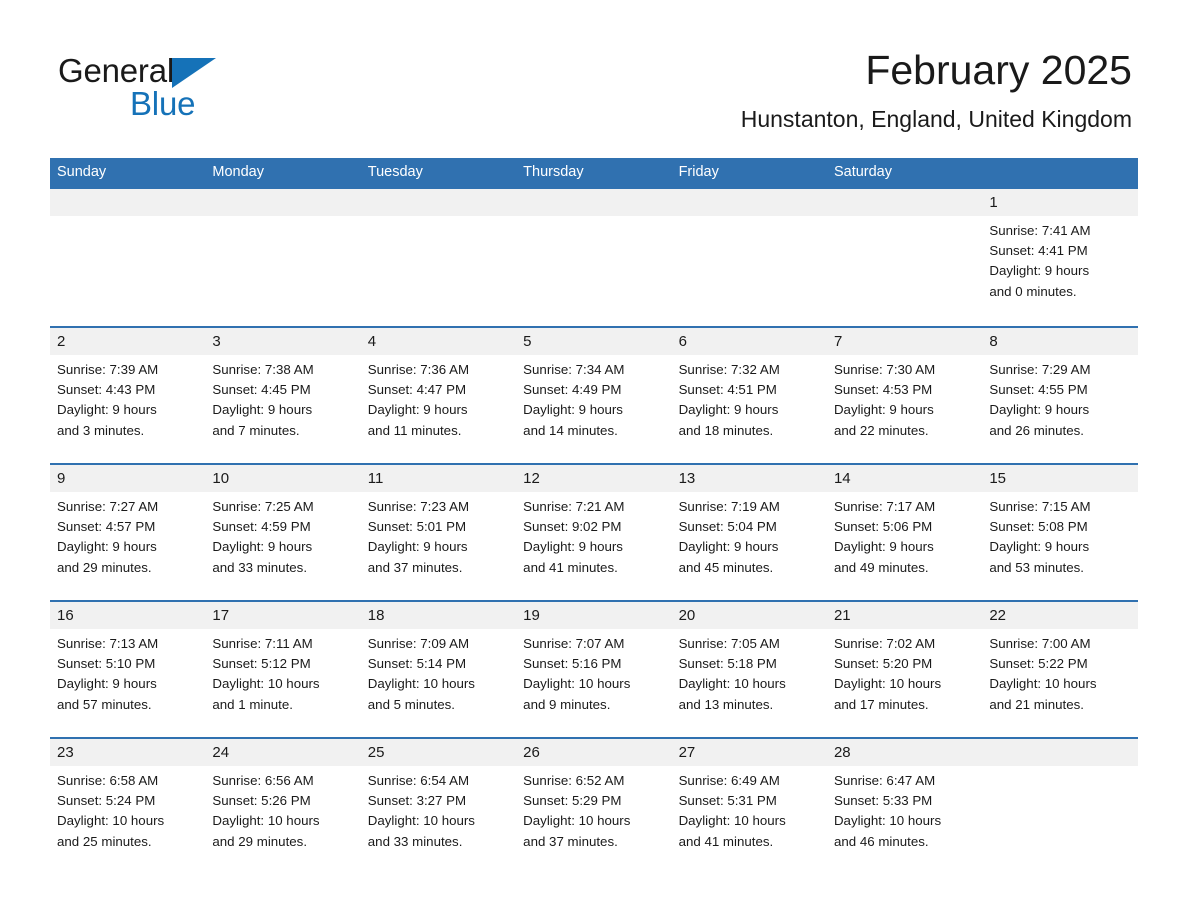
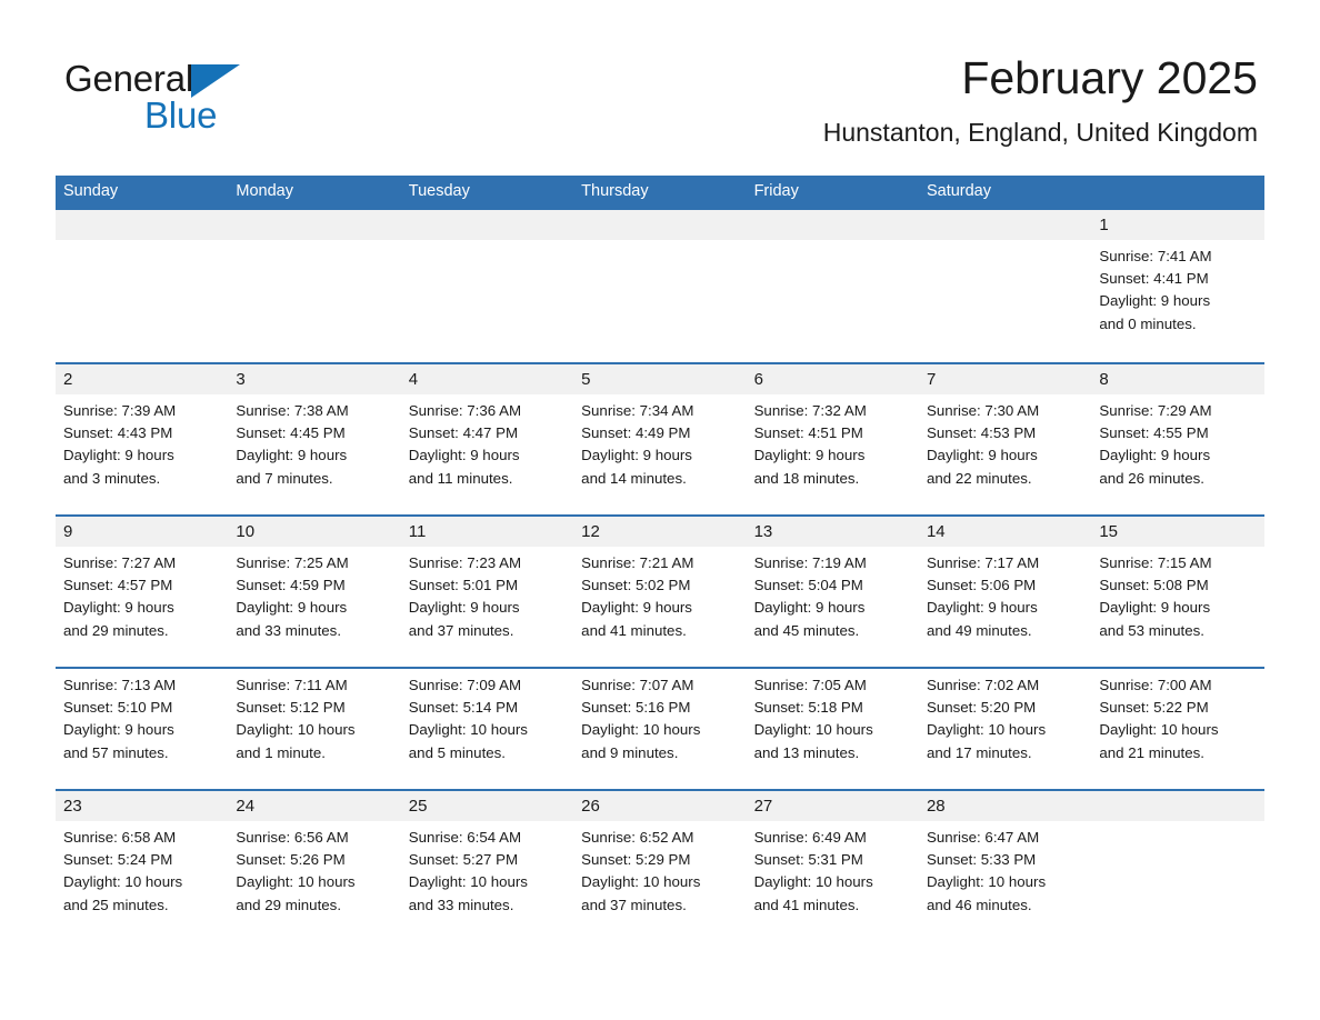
  General
  Blue
  February 2025
  Hunstanton, England, United Kingdom
  Sunday
  Monday
  Tuesday
  Thursday
  Friday
  Saturday
  1
  Sunrise: 7:41 AM
  Sunset: 4:41 PM
  Daylight: 9 hours
  and 0 minutes.
  2
  3
  4
  5
  6
  7
  8
  Sunrise: 7:39 AM
  Sunset: 4:43 PM
  Daylight: 9 hours
  and 3 minutes.
  Sunrise: 7:38 AM
  Sunset: 4:45 PM
  Daylight: 9 hours
  and 7 minutes.
  Sunrise: 7:36 AM
  Sunset: 4:47 PM
  Daylight: 9 hours
  and 11 minutes.
  Sunrise: 7:34 AM
  Sunset: 4:49 PM
  Daylight: 9 hours
  and 14 minutes.
  Sunrise: 7:32 AM
  Sunset: 4:51 PM
  Daylight: 9 hours
  and 18 minutes.
  Sunrise: 7:30 AM
  Sunset: 4:53 PM
  Daylight: 9 hours
  and 22 minutes.
  Sunrise: 7:29 AM
  Sunset: 4:55 PM
  Daylight: 9 hours
  and 26 minutes.
  9
  10
  11
  12
  13
  14
  15
  Sunrise: 7:27 AM
  Sunset: 4:57 PM
  Daylight: 9 hours
  and 29 minutes.
  Sunrise: 7:25 AM
  Sunset: 4:59 PM
  Daylight: 9 hours
  and 33 minutes.
  Sunrise: 7:23 AM
  Sunset: 5:01 PM
  Daylight: 9 hours
  and 37 minutes.
  Sunrise: 7:21 AM
- Sunset: 9:02 PM
+ Sunset: 5:02 PM
  Daylight: 9 hours
  and 41 minutes.
  Sunrise: 7:19 AM
  Sunset: 5:04 PM
  Daylight: 9 hours
  and 45 minutes.
  Sunrise: 7:17 AM
  Sunset: 5:06 PM
  Daylight: 9 hours
  and 49 minutes.
  Sunrise: 7:15 AM
  Sunset: 5:08 PM
  Daylight: 9 hours
  and 53 minutes.
- 16
- 17
- 18
- 19
- 20
- 21
- 22
  Sunrise: 7:13 AM
  Sunset: 5:10 PM
  Daylight: 9 hours
  and 57 minutes.
  Sunrise: 7:11 AM
  Sunset: 5:12 PM
  Daylight: 10 hours
  and 1 minute.
  Sunrise: 7:09 AM
  Sunset: 5:14 PM
  Daylight: 10 hours
  and 5 minutes.
  Sunrise: 7:07 AM
  Sunset: 5:16 PM
  Daylight: 10 hours
  and 9 minutes.
  Sunrise: 7:05 AM
  Sunset: 5:18 PM
  Daylight: 10 hours
  and 13 minutes.
  Sunrise: 7:02 AM
  Sunset: 5:20 PM
  Daylight: 10 hours
  and 17 minutes.
  Sunrise: 7:00 AM
  Sunset: 5:22 PM
  Daylight: 10 hours
  and 21 minutes.
  23
  24
  25
  26
  27
  28
  Sunrise: 6:58 AM
  Sunset: 5:24 PM
  Daylight: 10 hours
  and 25 minutes.
  Sunrise: 6:56 AM
  Sunset: 5:26 PM
  Daylight: 10 hours
  and 29 minutes.
  Sunrise: 6:54 AM
- Sunset: 3:27 PM
+ Sunset: 5:27 PM
  Daylight: 10 hours
  and 33 minutes.
  Sunrise: 6:52 AM
  Sunset: 5:29 PM
  Daylight: 10 hours
  and 37 minutes.
  Sunrise: 6:49 AM
  Sunset: 5:31 PM
  Daylight: 10 hours
  and 41 minutes.
  Sunrise: 6:47 AM
  Sunset: 5:33 PM
  Daylight: 10 hours
  and 46 minutes.
